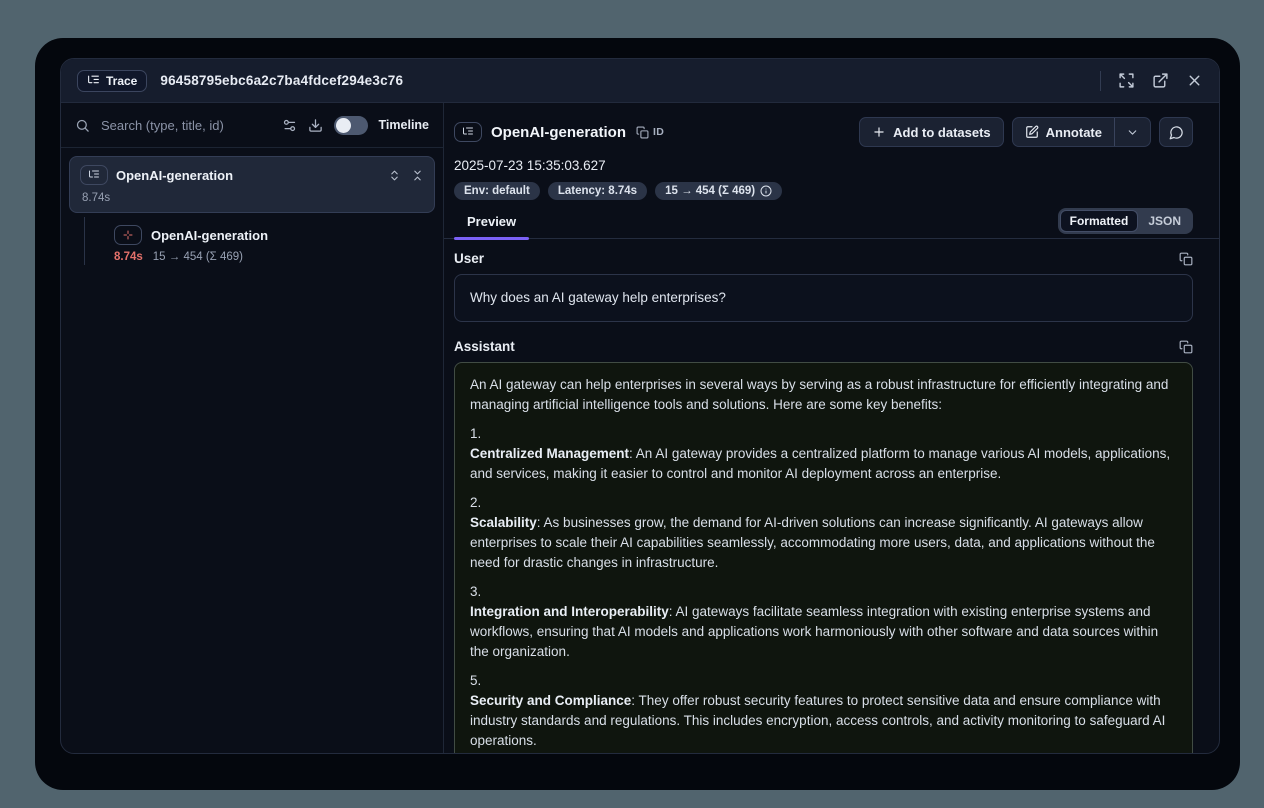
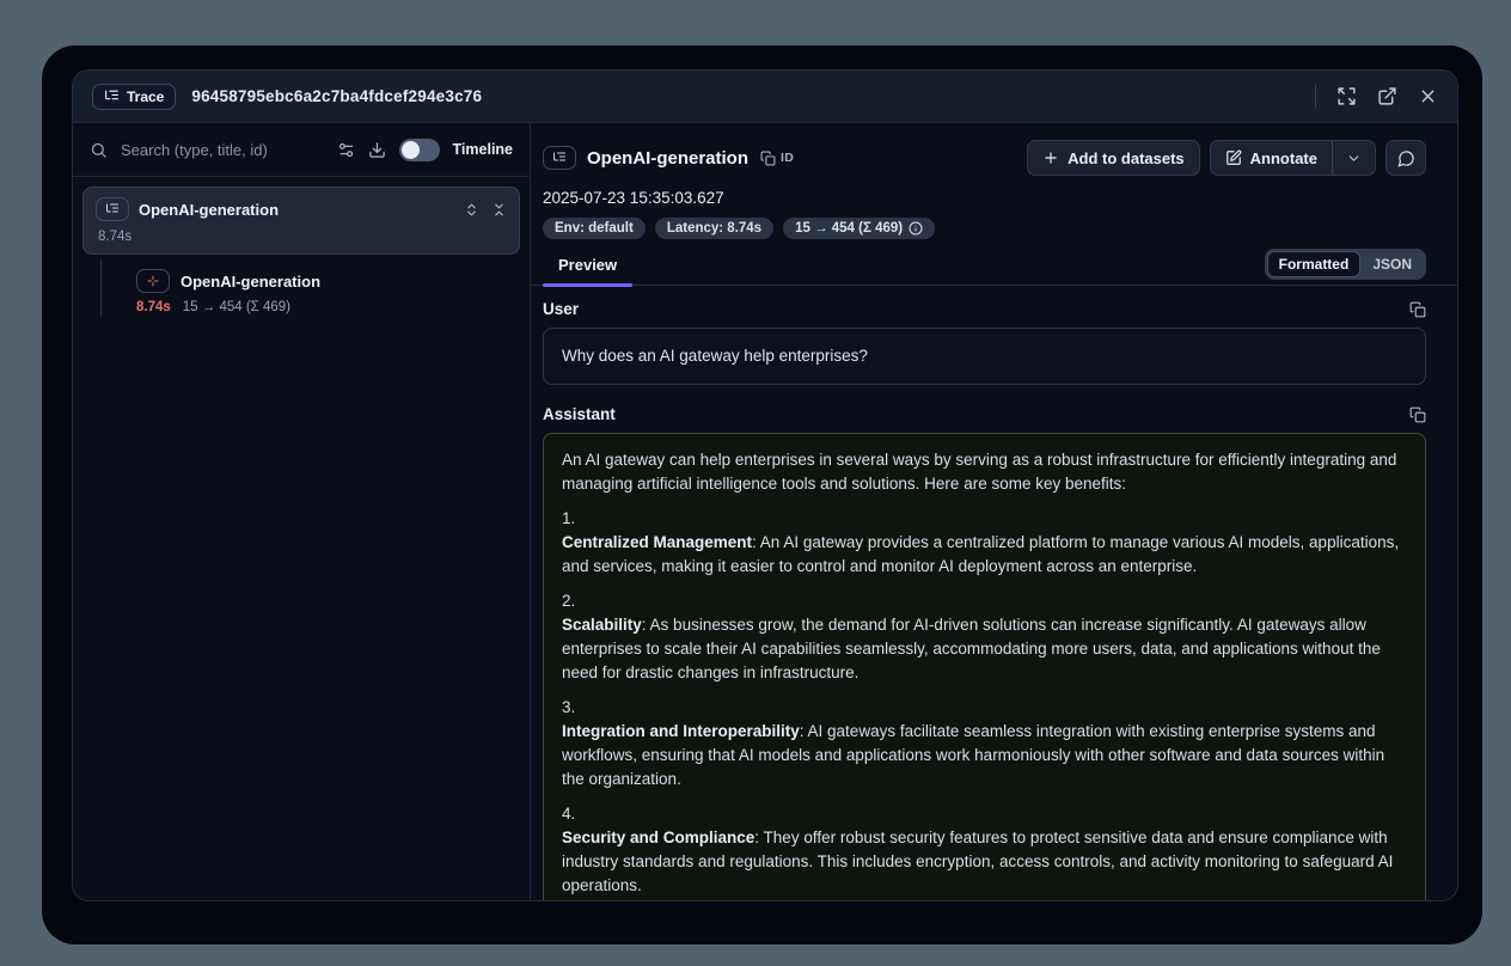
  Trace
  96458795ebc6a2c7ba4fdcef294e3c76
  Search (type, title, id)
  Timeline
  OpenAI-generation
  8.74s
  OpenAI-generation
  8.74s
  15 → 454 (Σ 469)
  OpenAI-generation
  ID
  Add to datasets
  Annotate
  2025-07-23 15:35:03.627
  Env: default
  Latency: 8.74s
  15 → 454 (Σ 469)
  Preview
  Formatted
  JSON
  User
  Why does an AI gateway help enterprises?
  Assistant
  An AI gateway can help enterprises in several ways by serving as a robust infrastructure for efficiently integrating and managing artificial intelligence tools and solutions. Here are some key benefits:
  1.
  Centralized Management: An AI gateway provides a centralized platform to manage various AI models, applications, and services, making it easier to control and monitor AI deployment across an enterprise.
  2.
  Scalability: As businesses grow, the demand for AI-driven solutions can increase significantly. AI gateways allow enterprises to scale their AI capabilities seamlessly, accommodating more users, data, and applications without the need for drastic changes in infrastructure.
  3.
  Integration and Interoperability: AI gateways facilitate seamless integration with existing enterprise systems and workflows, ensuring that AI models and applications work harmoniously with other software and data sources within the organization.
- 5.
+ 4.
  Security and Compliance: They offer robust security features to protect sensitive data and ensure compliance with industry standards and regulations. This includes encryption, access controls, and activity monitoring to safeguard AI operations.
